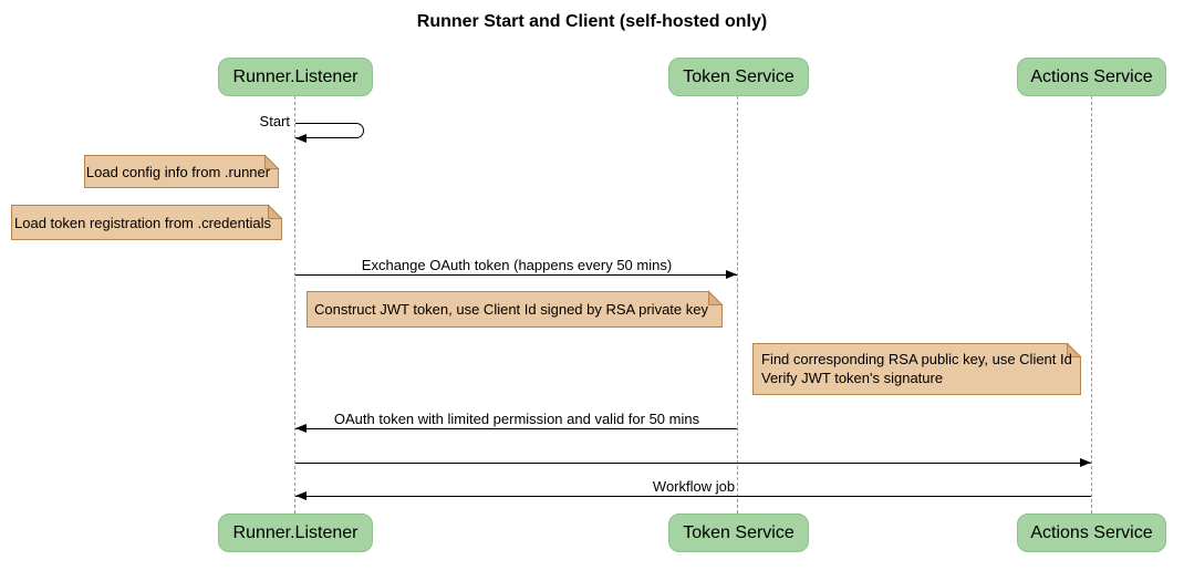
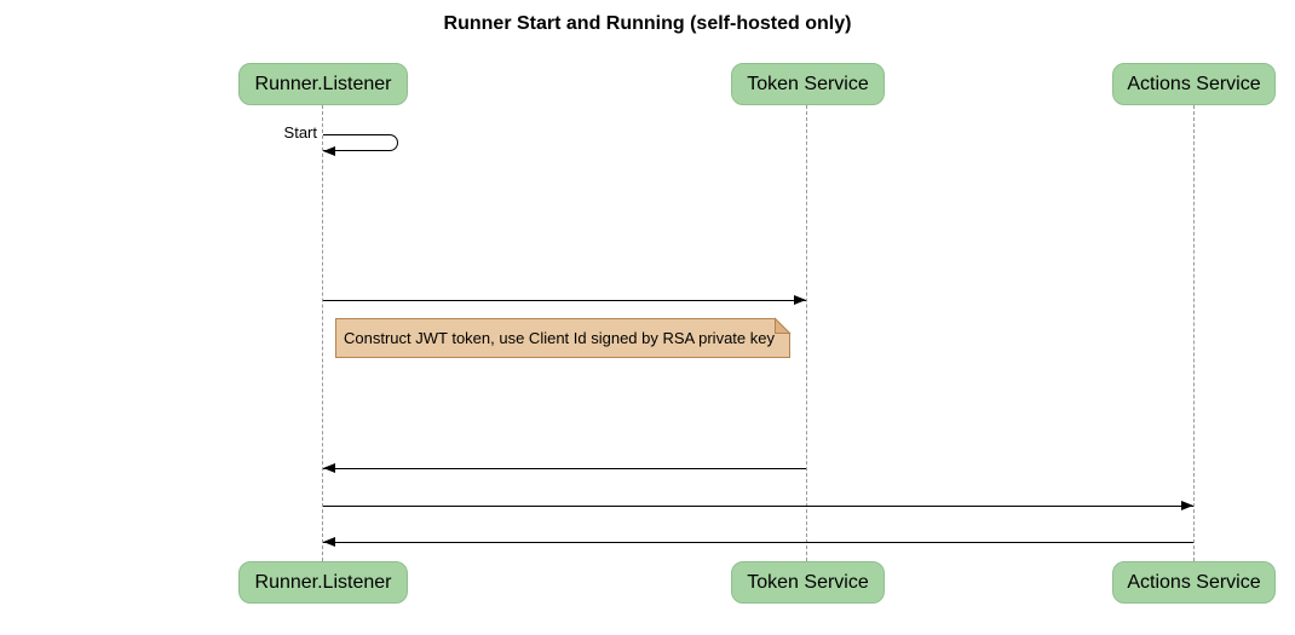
- Runner Start and Client (self-hosted only)
+ Runner Start and Running (self-hosted only)
  Runner.Listener
  Token Service
  Actions Service
  Start
- Load config info from .runner
- Load token registration from .credentials
- Exchange OAuth token (happens every 50 mins)
  Construct JWT token, use Client Id signed by RSA private key
- Find corresponding RSA public key, use Client Id
- Verify JWT token's signature
- OAuth token with limited permission and valid for 50 mins
- Workflow job
  Runner.Listener
  Token Service
  Actions Service
